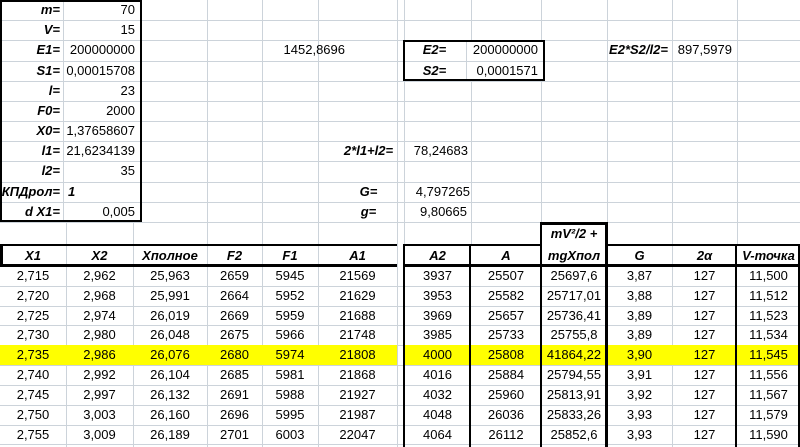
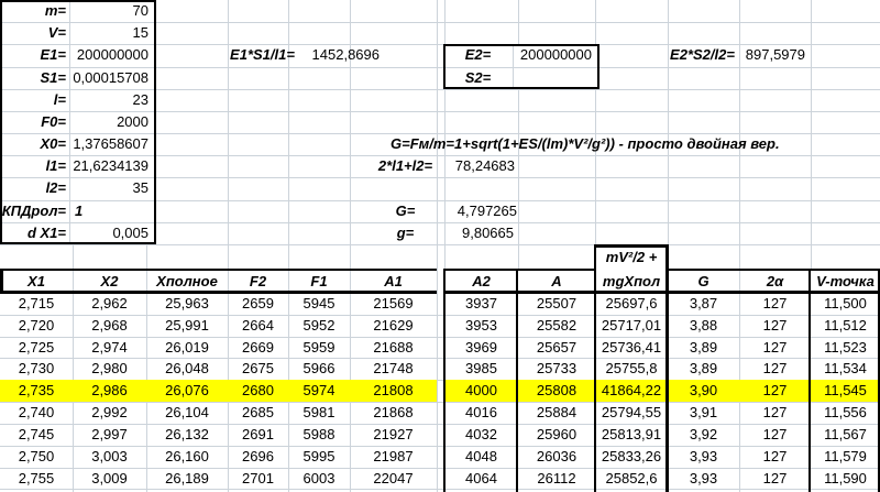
  m=
  70
  V=
  15
  E1=
  200000000
  S1=
  0,00015708
  l=
  23
  F0=
  2000
  X0=
  1,37658607
  l1=
  21,6234139
  l2=
  35
  КПДрол=
  1
  d X1=
  0,005
+ E1*S1/l1=
  1452,8696
  E2=
  200000000
  S2=
- 0,0001571
  E2*S2/l2=
  897,5979
+ G=Fм/m=1+sqrt(1+ES/(lm)*V²/g²)) - просто двойная вер.
  2*l1+l2=
  78,24683
  G=
  4,797265
  g=
  9,80665
  X1
  X2
  Хполное
  F2
  F1
  A1
  A2
  A
  G
  2α
  V-точка
  mV²/2 +
  mgХпол
  2,715
  2,962
  25,963
  2659
  5945
  21569
  3937
  25507
  25697,6
  3,87
  127
  11,500
  2,720
  2,968
  25,991
  2664
  5952
  21629
  3953
  25582
  25717,01
  3,88
  127
  11,512
  2,725
  2,974
  26,019
  2669
  5959
  21688
  3969
  25657
  25736,41
  3,89
  127
  11,523
  2,730
  2,980
  26,048
  2675
  5966
  21748
  3985
  25733
  25755,8
  3,89
  127
  11,534
  2,735
  2,986
  26,076
  2680
  5974
  21808
  4000
  25808
  41864,22
  3,90
  127
  11,545
  2,740
  2,992
  26,104
  2685
  5981
  21868
  4016
  25884
  25794,55
  3,91
  127
  11,556
  2,745
  2,997
  26,132
  2691
  5988
  21927
  4032
  25960
  25813,91
  3,92
  127
  11,567
  2,750
  3,003
  26,160
  2696
  5995
  21987
  4048
  26036
  25833,26
  3,93
  127
  11,579
  2,755
  3,009
  26,189
  2701
  6003
  22047
  4064
  26112
  25852,6
  3,93
  127
  11,590
